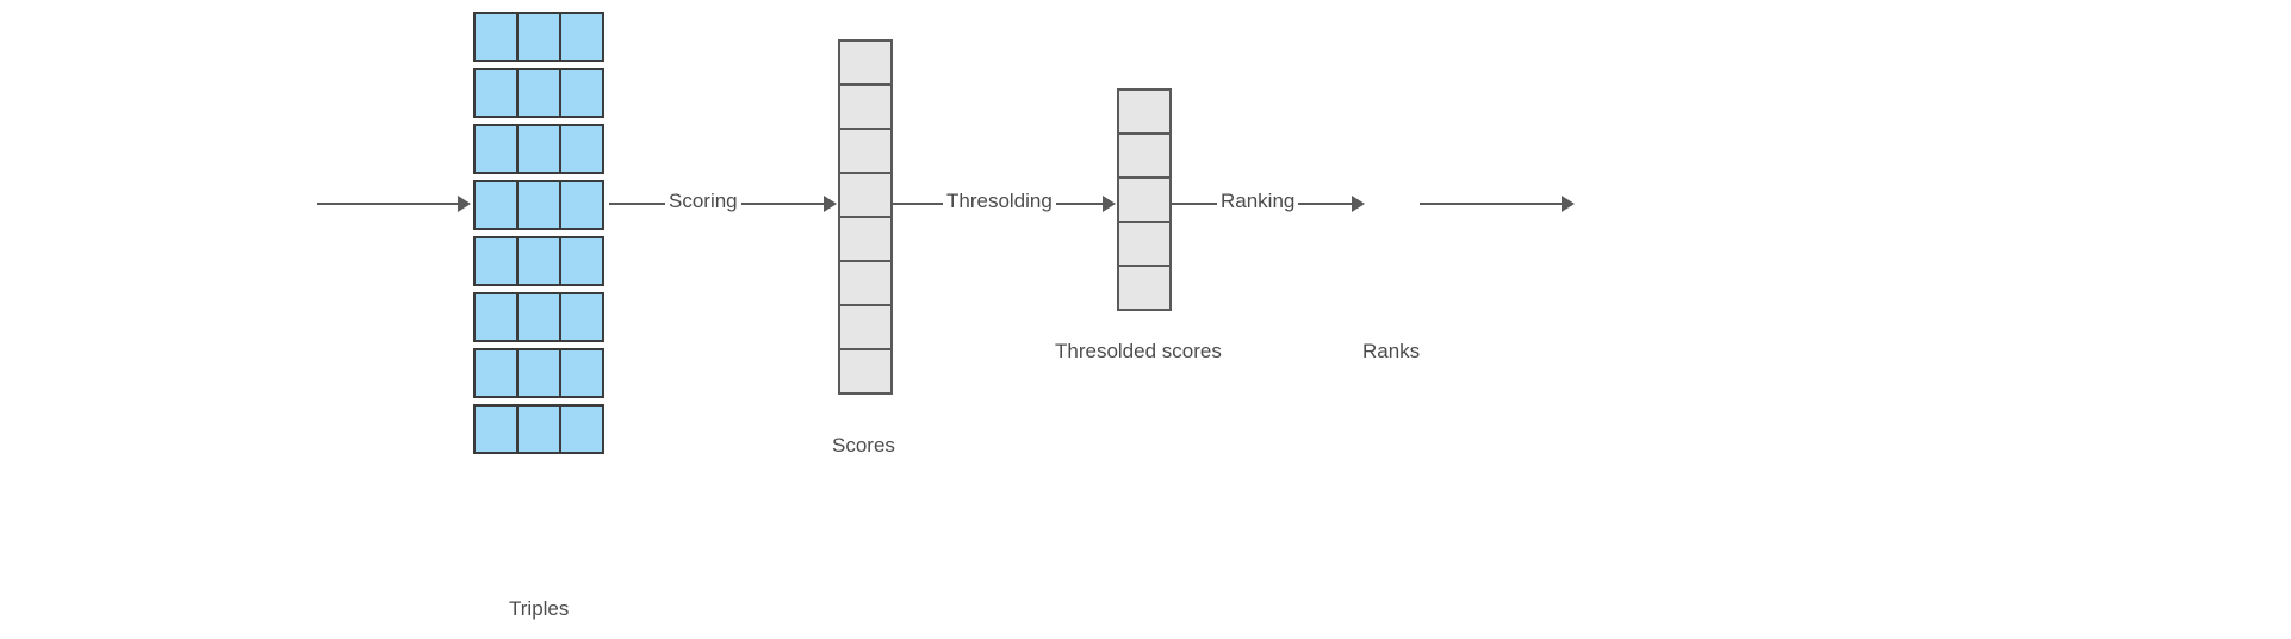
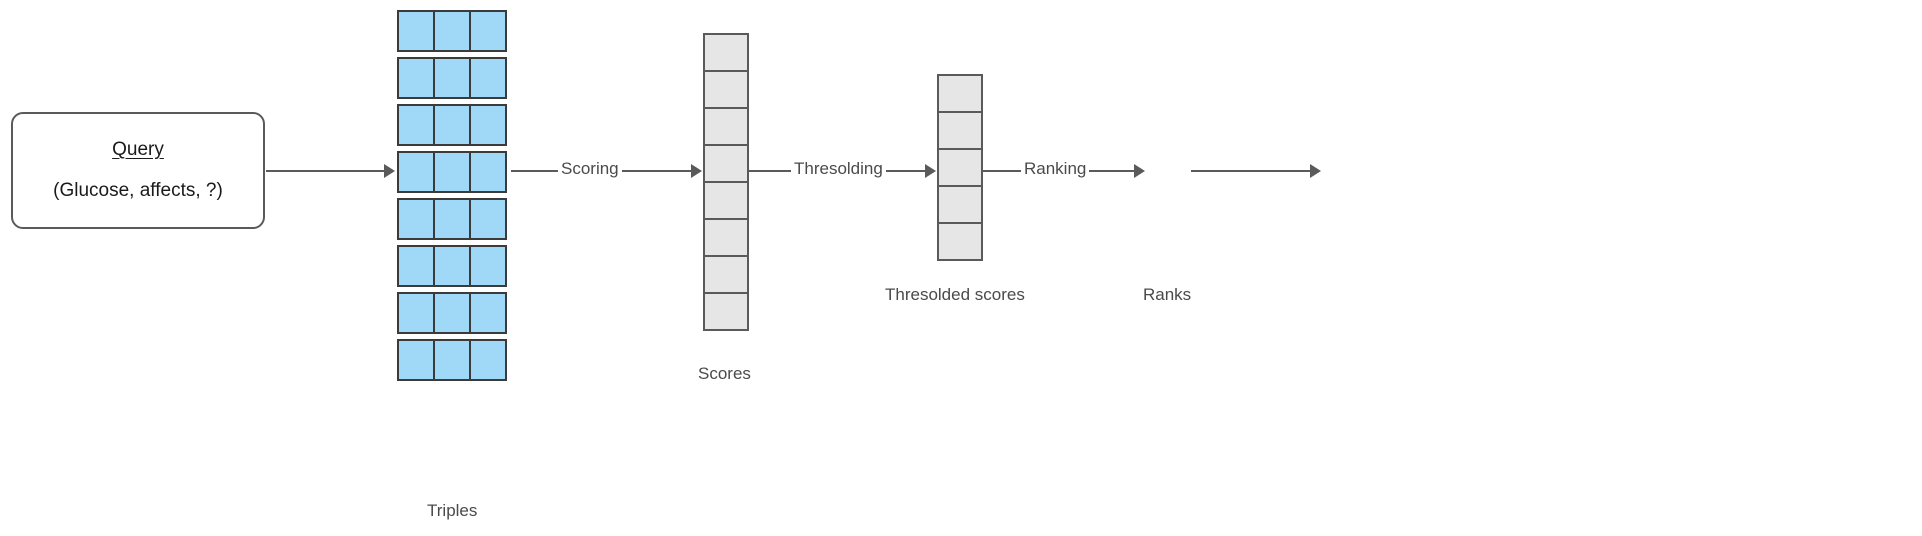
+ Query
+ (Glucose, affects, ?)
  Triples
  Scoring
  Scores
  Thresolding
  Thresolded scores
  Ranking
  Ranks
